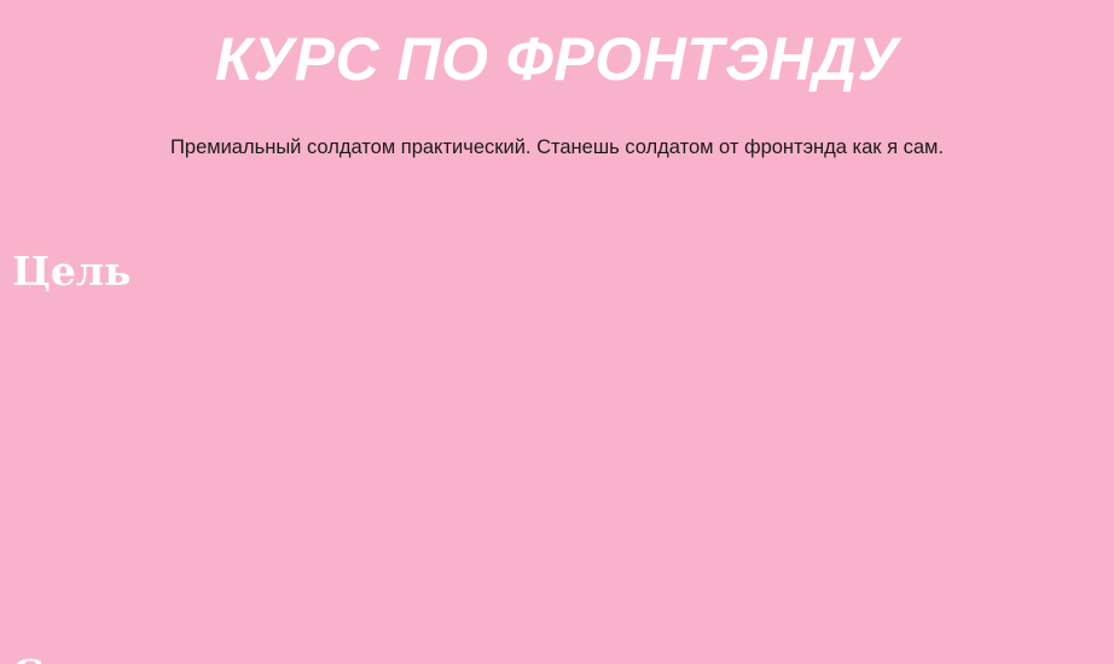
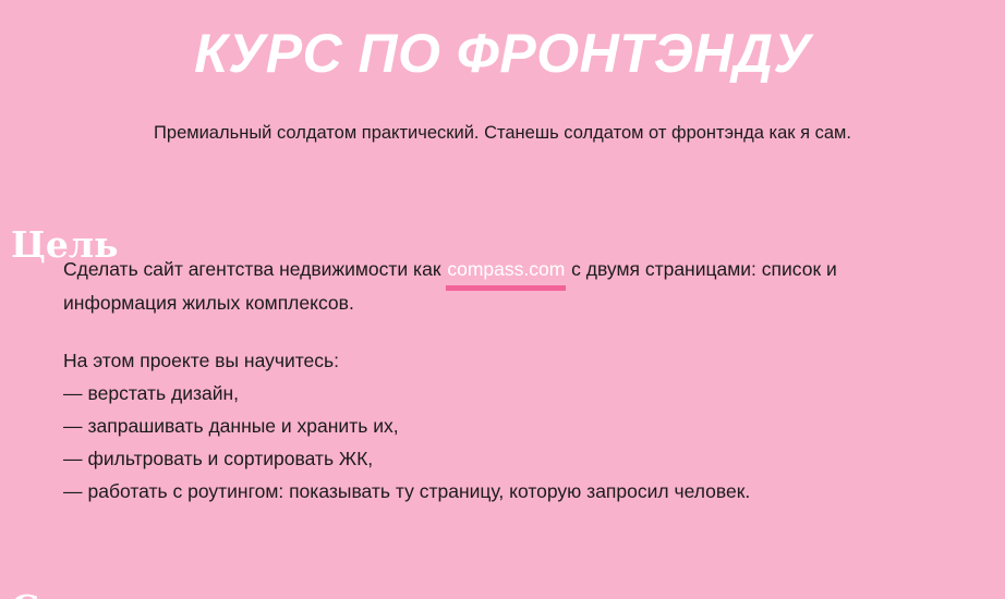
  КУРС ПО ФРОНТЭНДУ
  Премиальный солдатом практический. Станешь солдатом от фронтэнда как я сам.
  Цель
+ Сделать сайт агентства недвижимости как compass.com с двумя страницами: список и информация жилых комплексов.
+ На этом проекте вы научитесь:
+ — верстать дизайн,
+ — запрашивать данные и хранить их,
+ — фильтровать и сортировать ЖК,
+ — работать с роутингом: показывать ту страницу, которую запросил человек.
